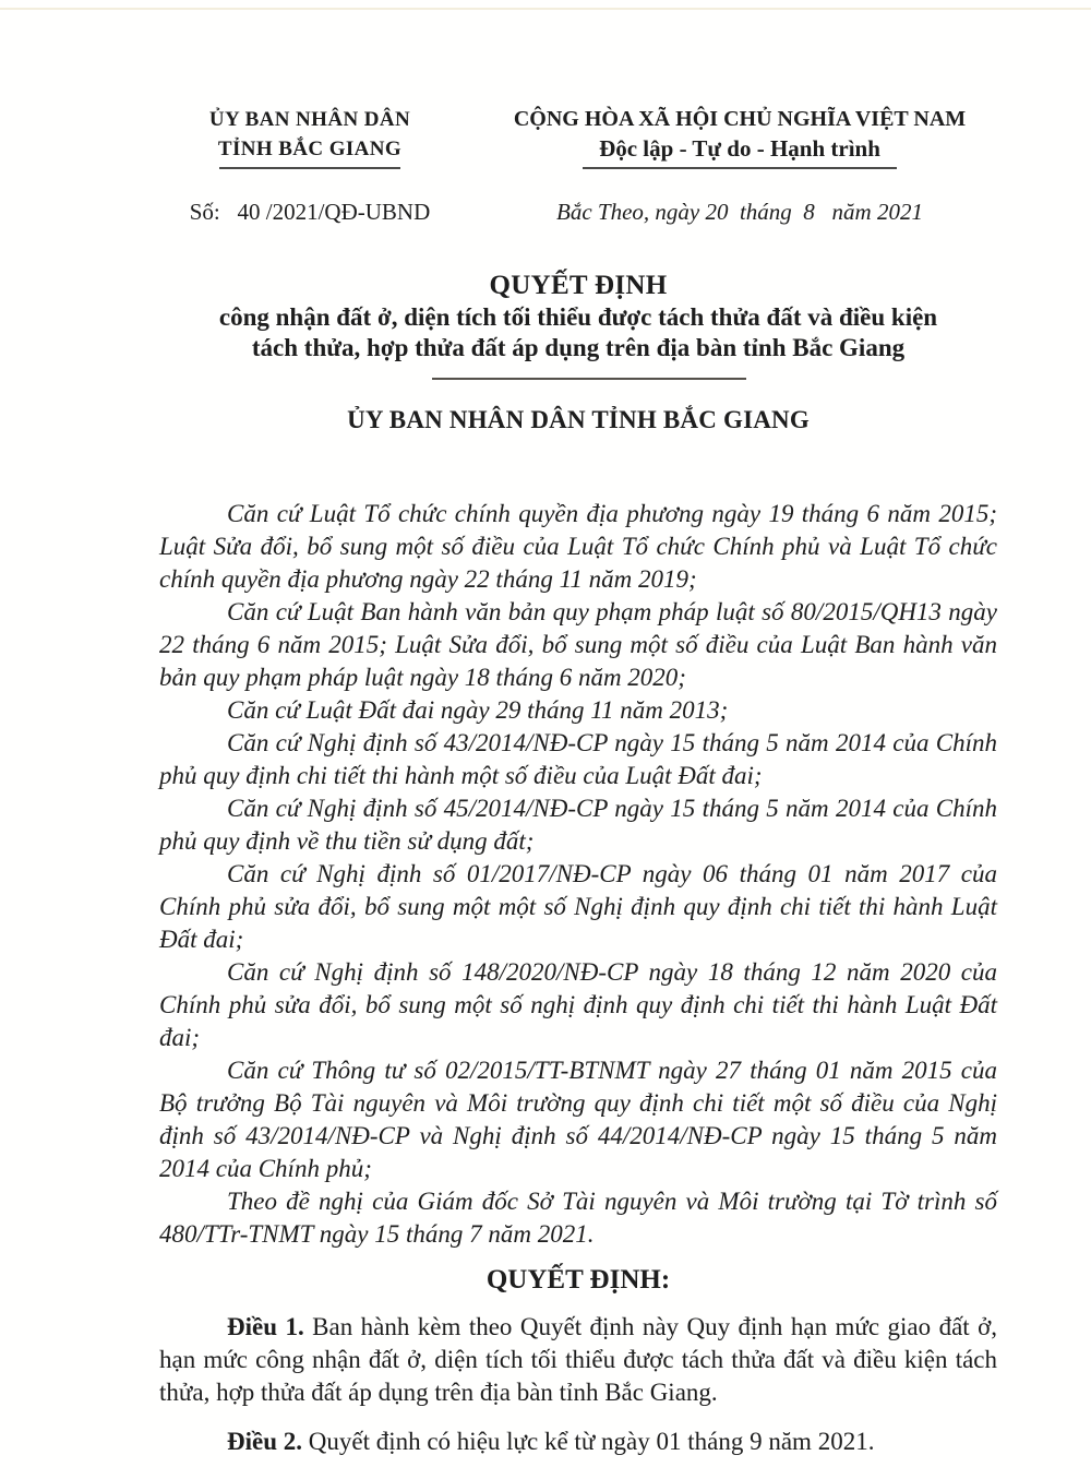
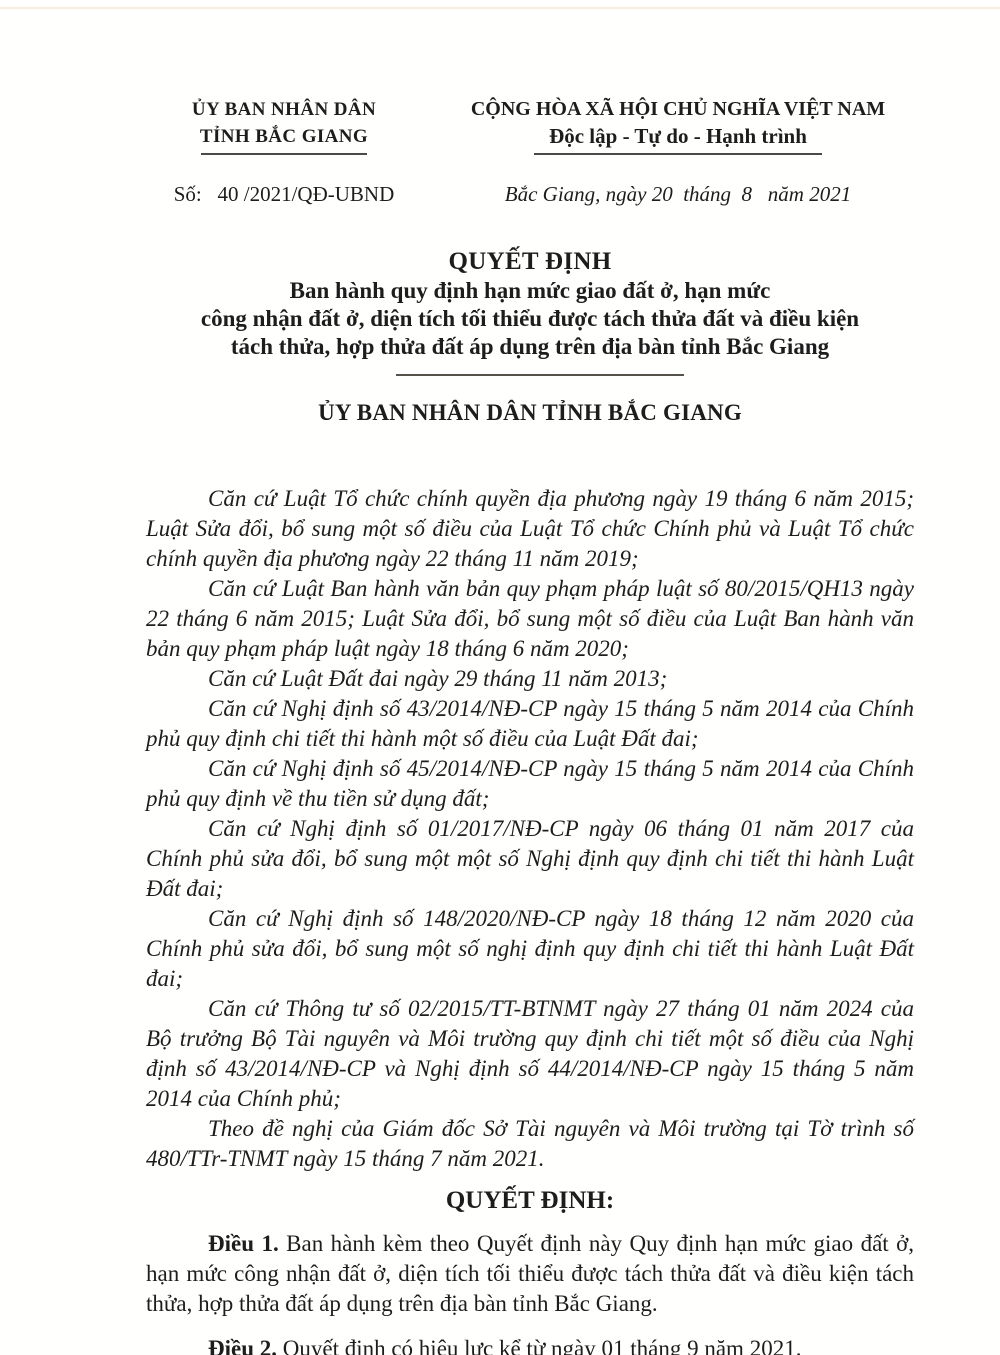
  ỦY BAN NHÂN DÂN
  TỈNH BẮC GIANG
  Số: 40 /2021/QĐ-UBND
  CỘNG HÒA XÃ HỘI CHỦ NGHĨA VIỆT NAM
  Độc lập - Tự do - Hạnh trình
- Bắc Theo, ngày 20 tháng 8 năm 2021
+ Bắc Giang, ngày 20 tháng 8 năm 2021
  QUYẾT ĐỊNH
+ Ban hành quy định hạn mức giao đất ở, hạn mức
  công nhận đất ở, diện tích tối thiểu được tách thửa đất và điều kiện
  tách thửa, hợp thửa đất áp dụng trên địa bàn tỉnh Bắc Giang
  ỦY BAN NHÂN DÂN TỈNH BẮC GIANG
  Căn cứ Luật Tổ chức chính quyền địa phương ngày 19 tháng 6 năm 2015; Luật Sửa đổi, bổ sung một số điều của Luật Tổ chức Chính phủ và Luật Tổ chức chính quyền địa phương ngày 22 tháng 11 năm 2019;
  Căn cứ Luật Ban hành văn bản quy phạm pháp luật số 80/2015/QH13 ngày 22 tháng 6 năm 2015; Luật Sửa đổi, bổ sung một số điều của Luật Ban hành văn bản quy phạm pháp luật ngày 18 tháng 6 năm 2020;
  Căn cứ Luật Đất đai ngày 29 tháng 11 năm 2013;
  Căn cứ Nghị định số 43/2014/NĐ-CP ngày 15 tháng 5 năm 2014 của Chính phủ quy định chi tiết thi hành một số điều của Luật Đất đai;
  Căn cứ Nghị định số 45/2014/NĐ-CP ngày 15 tháng 5 năm 2014 của Chính phủ quy định về thu tiền sử dụng đất;
  Căn cứ Nghị định số 01/2017/NĐ-CP ngày 06 tháng 01 năm 2017 của Chính phủ sửa đổi, bổ sung một một số Nghị định quy định chi tiết thi hành Luật Đất đai;
  Căn cứ Nghị định số 148/2020/NĐ-CP ngày 18 tháng 12 năm 2020 của Chính phủ sửa đổi, bổ sung một số nghị định quy định chi tiết thi hành Luật Đất đai;
- Căn cứ Thông tư số 02/2015/TT-BTNMT ngày 27 tháng 01 năm 2015 của Bộ trưởng Bộ Tài nguyên và Môi trường quy định chi tiết một số điều của Nghị định số 43/2014/NĐ-CP và Nghị định số 44/2014/NĐ-CP ngày 15 tháng 5 năm 2014 của Chính phủ;
+ Căn cứ Thông tư số 02/2015/TT-BTNMT ngày 27 tháng 01 năm 2024 của Bộ trưởng Bộ Tài nguyên và Môi trường quy định chi tiết một số điều của Nghị định số 43/2014/NĐ-CP và Nghị định số 44/2014/NĐ-CP ngày 15 tháng 5 năm 2014 của Chính phủ;
  Theo đề nghị của Giám đốc Sở Tài nguyên và Môi trường tại Tờ trình số 480/TTr-TNMT ngày 15 tháng 7 năm 2021.
  QUYẾT ĐỊNH:
  Điều 1. Ban hành kèm theo Quyết định này Quy định hạn mức giao đất ở, hạn mức công nhận đất ở, diện tích tối thiểu được tách thửa đất và điều kiện tách thửa, hợp thửa đất áp dụng trên địa bàn tỉnh Bắc Giang.
  Điều 2. Quyết định có hiệu lực kể từ ngày 01 tháng 9 năm 2021.
